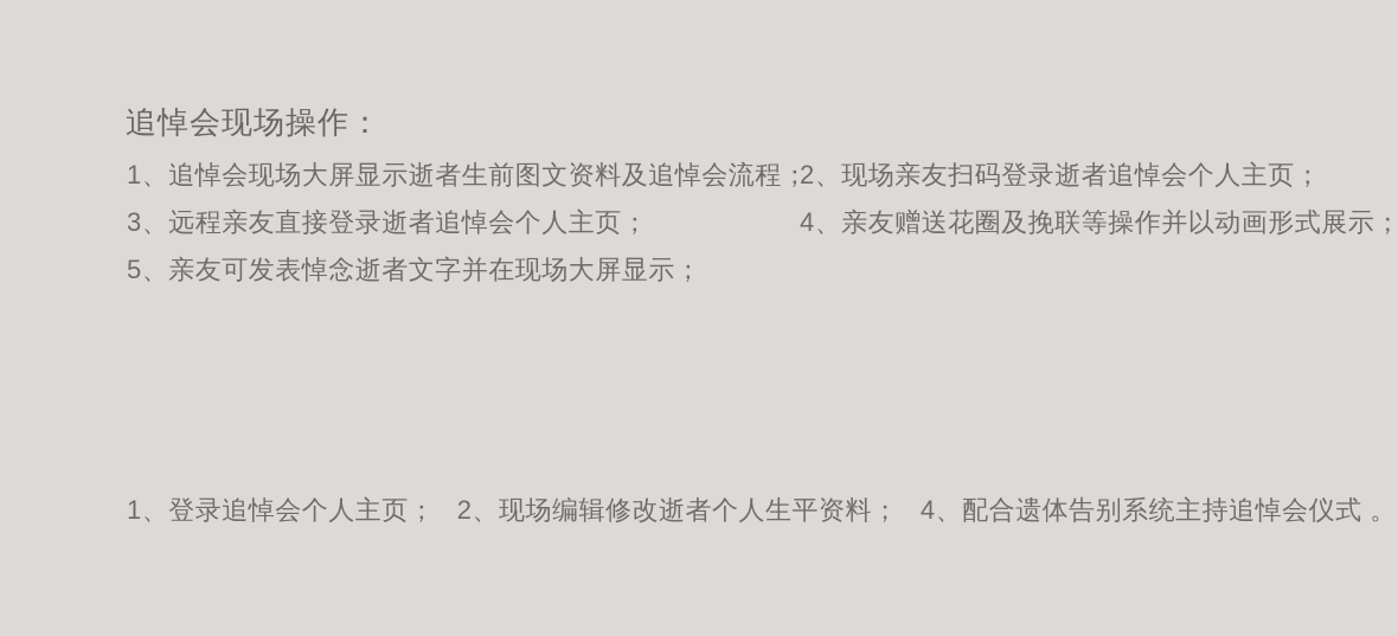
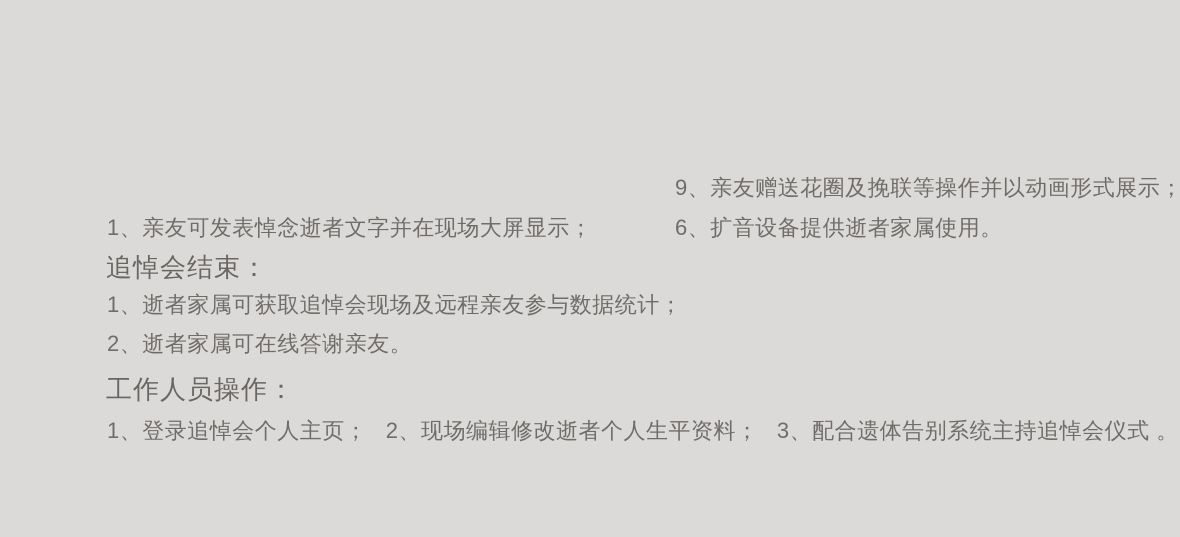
- 追悼会现场操作：
- 1、追悼会现场大屏显示逝者生前图文资料及追悼会流程；
- 2、现场亲友扫码登录逝者追悼会个人主页；
- 3、远程亲友直接登录逝者追悼会个人主页；
- 4、亲友赠送花圈及挽联等操作并以动画形式展示；
+ 9、亲友赠送花圈及挽联等操作并以动画形式展示；
- 5、亲友可发表悼念逝者文字并在现场大屏显示；
+ 1、亲友可发表悼念逝者文字并在现场大屏显示；
+ 6、扩音设备提供逝者家属使用。
+ 追悼会结束：
+ 1、逝者家属可获取追悼会现场及远程亲友参与数据统计；
+ 2、逝者家属可在线答谢亲友。
+ 工作人员操作：
- 1、登录追悼会个人主页； 2、现场编辑修改逝者个人生平资料； 4、配合遗体告别系统主持追悼会仪式 。
+ 1、登录追悼会个人主页； 2、现场编辑修改逝者个人生平资料； 3、配合遗体告别系统主持追悼会仪式 。
